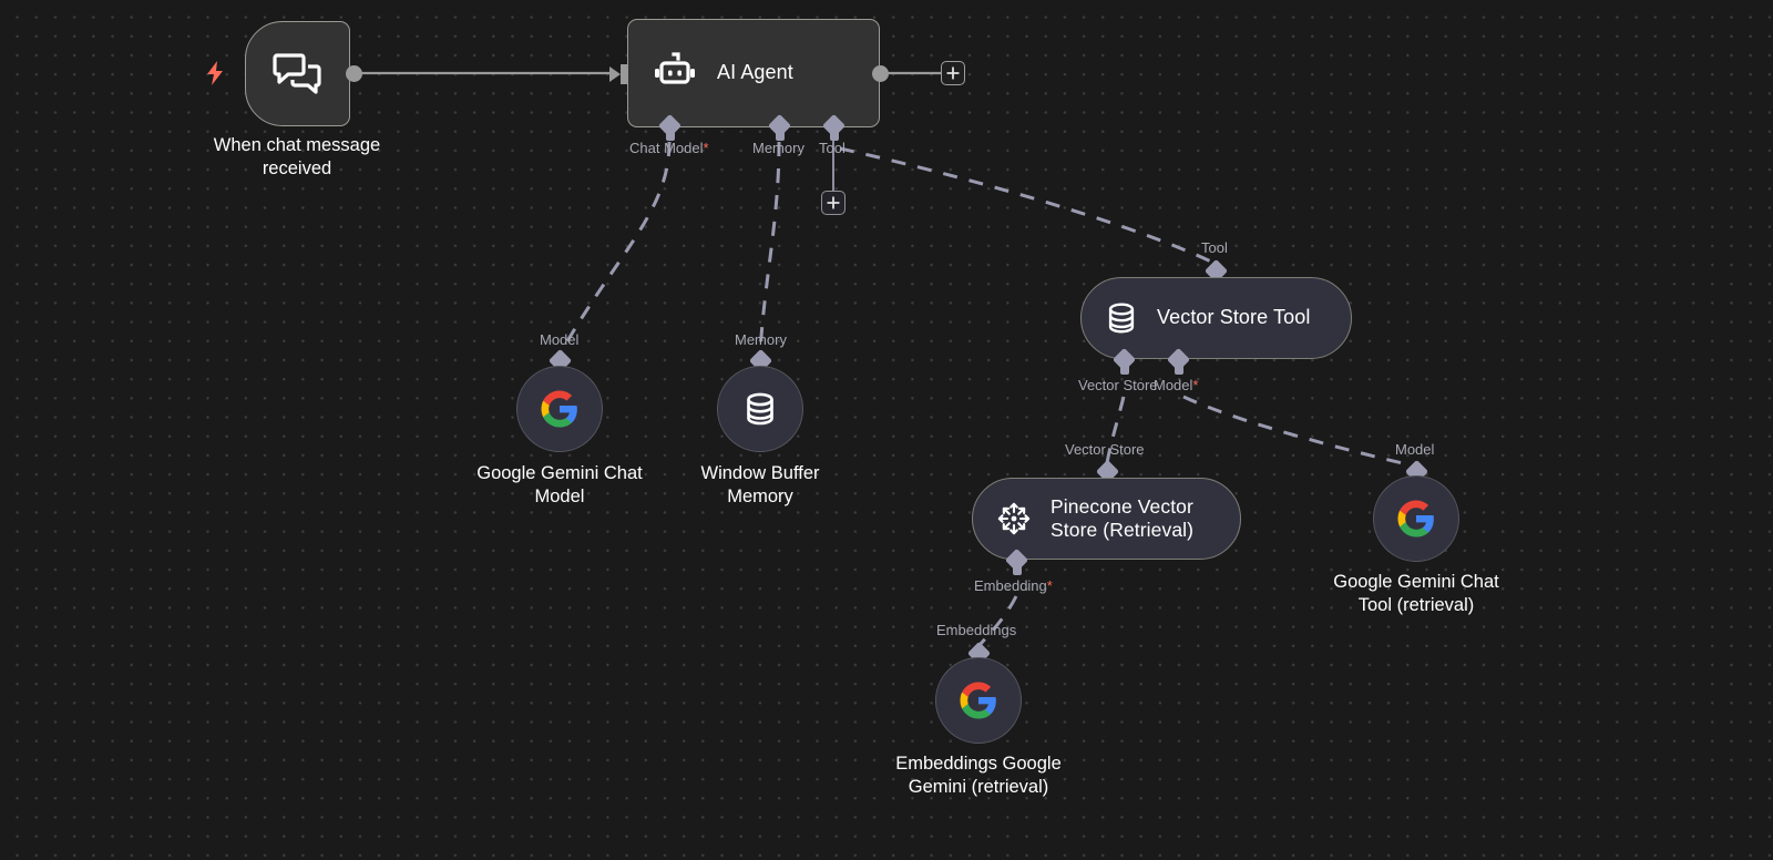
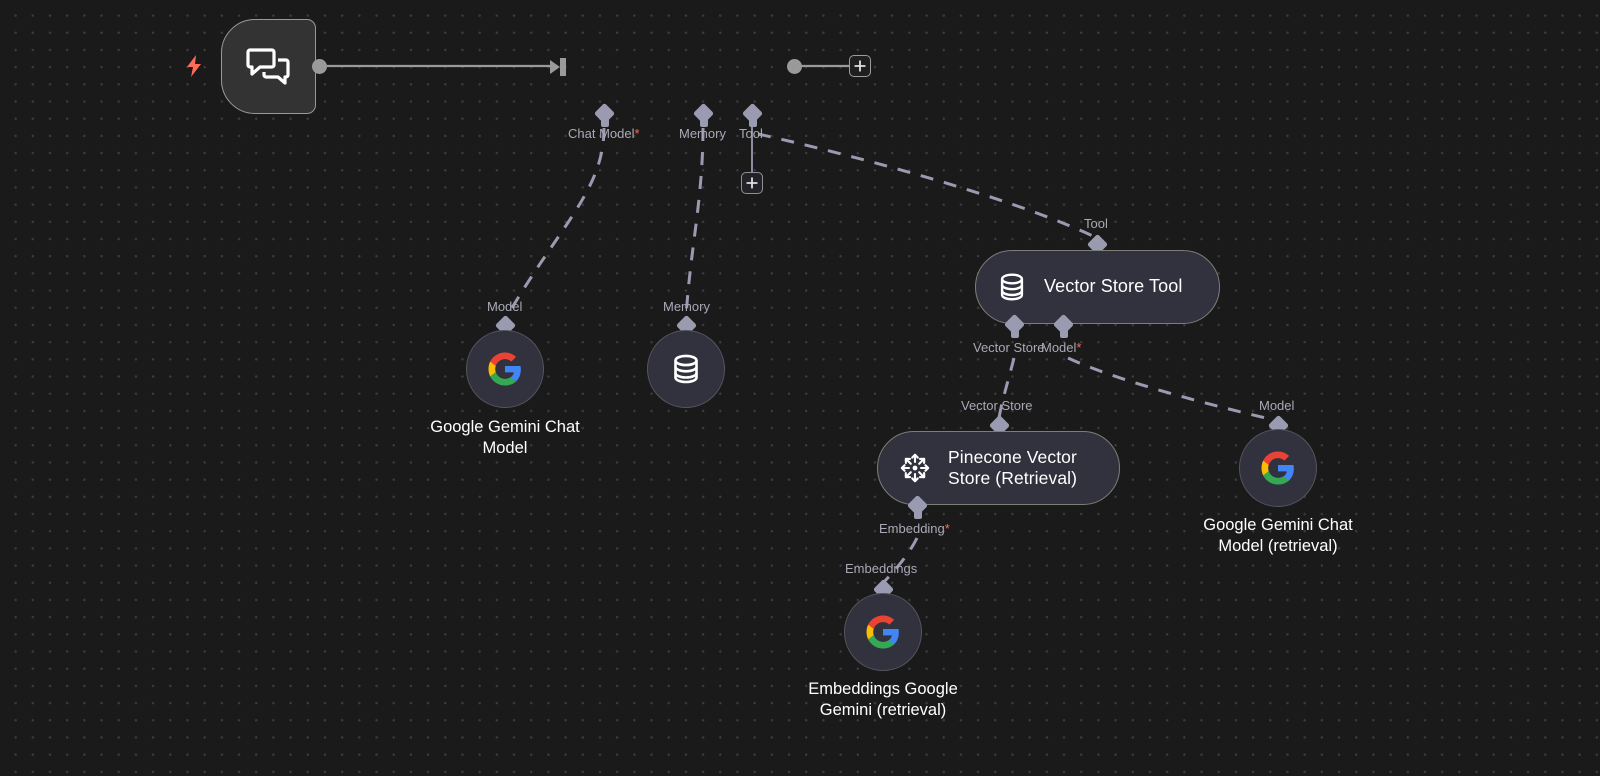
- When chat message received
- AI Agent
  Chat Model*
  Memory
  Tool
  Model
  Google Gemini Chat Model
  Memory
- Window Buffer Memory
  Tool
  Vector Store Tool
  Vector Store
  Model*
  Vector Store
  Pinecone Vector Store (Retrieval)
  Embedding*
  Model
- Google Gemini Chat Tool (retrieval)
+ Google Gemini Chat Model (retrieval)
  Embeddings
  Embeddings Google Gemini (retrieval)
